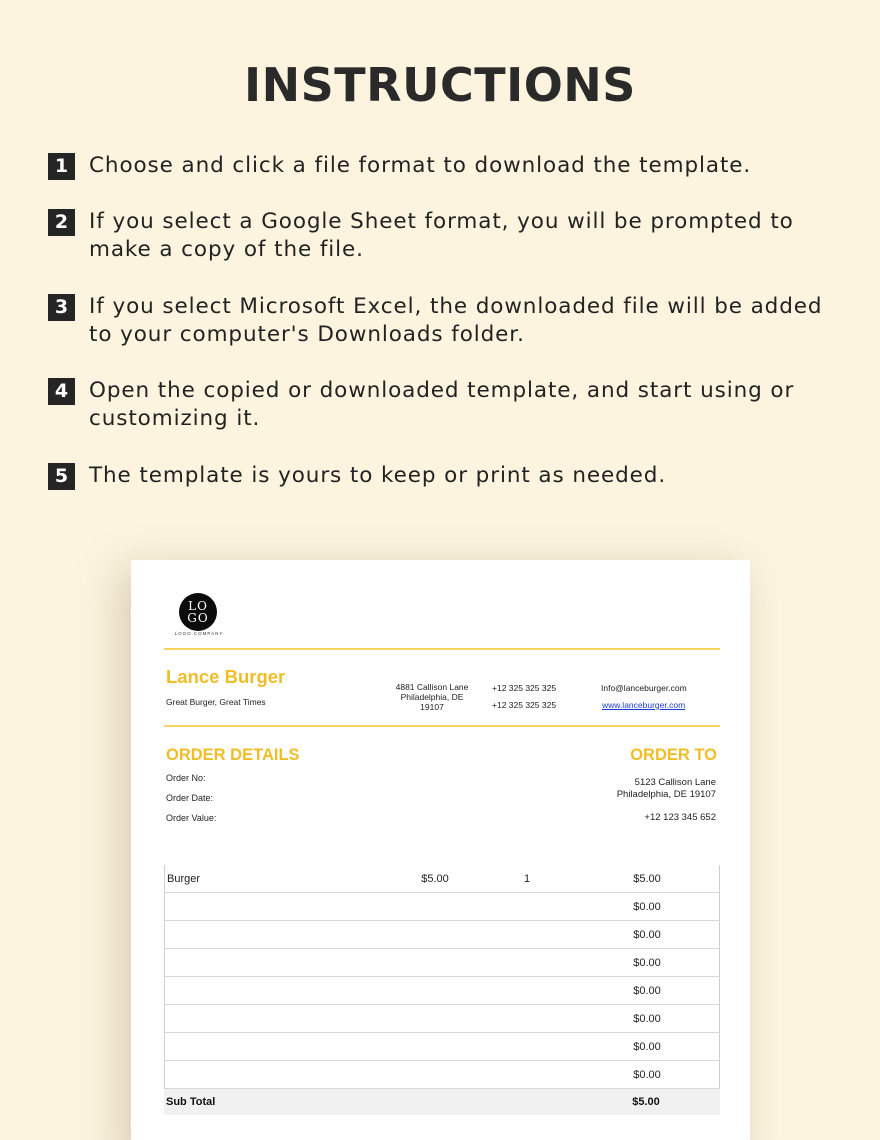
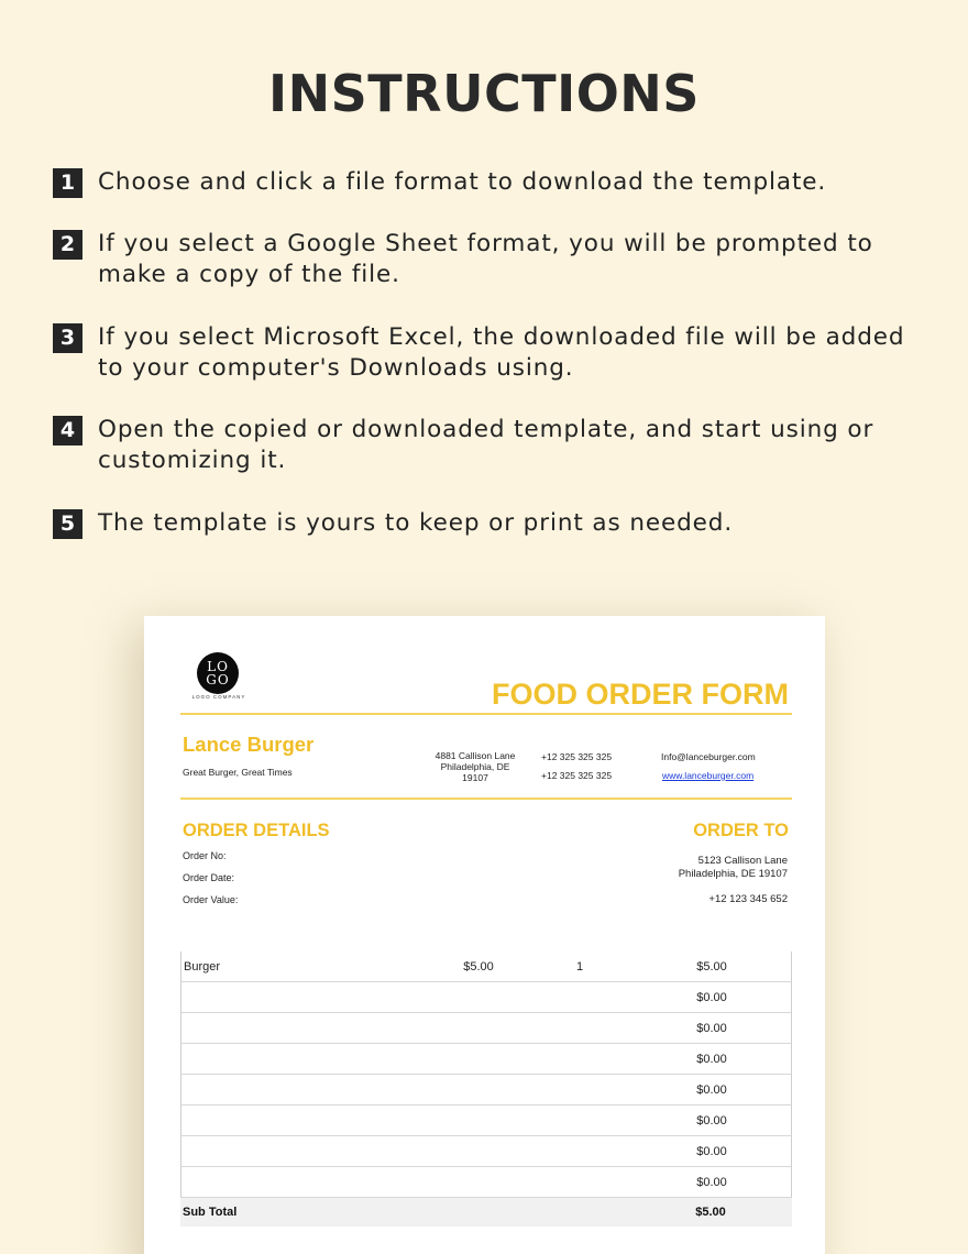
  INSTRUCTIONS
  1
  Choose and click a file format to download the template.
  2
  If you select a Google Sheet format, you will be prompted to make a copy of the file.
  3
- If you select Microsoft Excel, the downloaded file will be added to your computer's Downloads folder.
+ If you select Microsoft Excel, the downloaded file will be added to your computer's Downloads using.
  4
  Open the copied or downloaded template, and start using or customizing it.
  5
  The template is yours to keep or print as needed.
  LO
  GO
+ FOOD ORDER FORM
  Lance Burger
  Great Burger, Great Times
  4881 Callison Lane
  Philadelphia, DE
  19107
  +12 325 325 325
  +12 325 325 325
  Info@lanceburger.com
  www.lanceburger.com
  ORDER DETAILS
  Order No:
  Order Date:
  Order Value:
  ORDER TO
  5123 Callison Lane
  Philadelphia, DE 19107
  +12 123 345 652
  Burger
  $5.00
  1
  $5.00
  $0.00
  $0.00
  $0.00
  $0.00
  $0.00
  $0.00
  $0.00
  Sub Total
  $5.00
